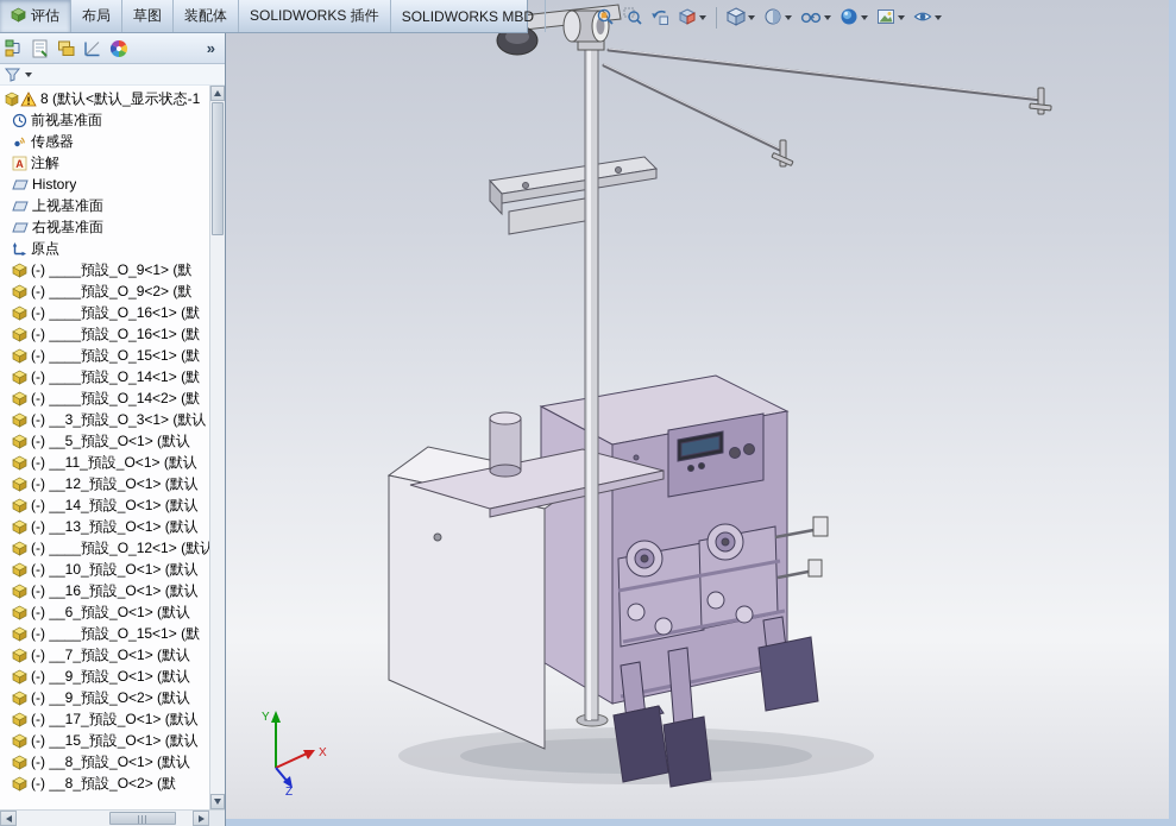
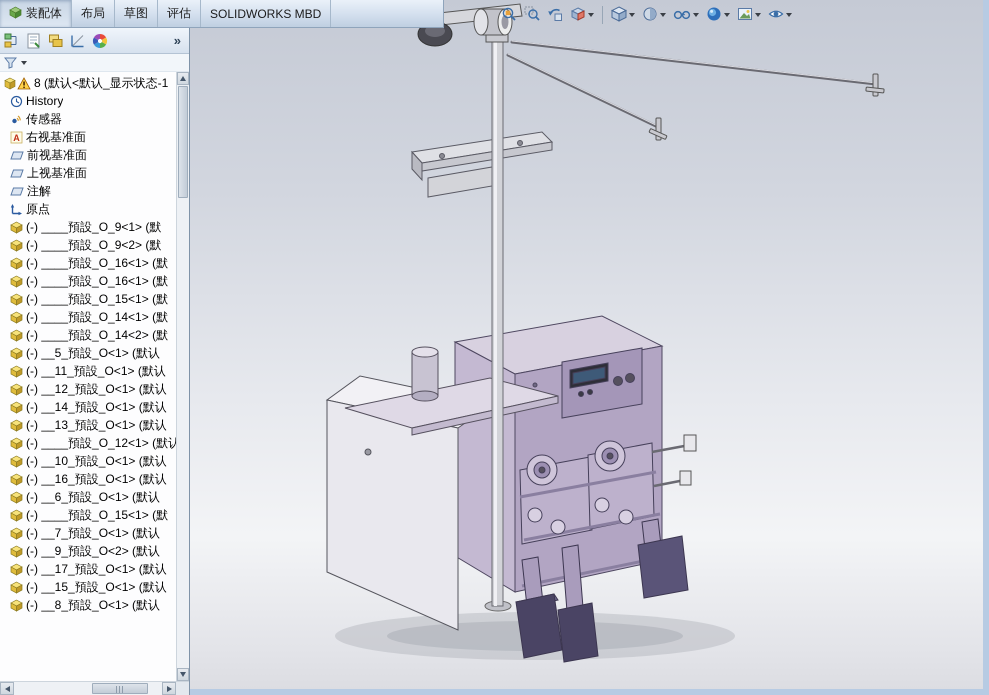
- Y
- X
- Z
- 评估
+ 装配体
  布局
  草图
- 装配体
+ 评估
- SOLIDWORKS 插件
  SOLIDWORKS MBD
  »
  8 (默认<默认_显示状态-1
- 前视基准面
+ History
  传感器
  A
- 注解
+ 右视基准面
- History
+ 前视基准面
  上视基准面
- 右视基准面
+ 注解
  原点
  (-) ____預設_O_9<1> (默
  (-) ____預設_O_9<2> (默
  (-) ____預設_O_16<1> (默
  (-) ____預設_O_16<1> (默
  (-) ____預設_O_15<1> (默
  (-) ____預設_O_14<1> (默
  (-) ____預設_O_14<2> (默
- (-) __3_預設_O_3<1> (默认
  (-) __5_預設_O<1> (默认
  (-) __11_預設_O<1> (默认
  (-) __12_預設_O<1> (默认
  (-) __14_預設_O<1> (默认
  (-) __13_預設_O<1> (默认
  (-) ____預設_O_12<1> (默认
  (-) __10_預設_O<1> (默认
  (-) __16_預設_O<1> (默认
  (-) __6_預設_O<1> (默认
  (-) ____預設_O_15<1> (默
  (-) __7_預設_O<1> (默认
- (-) __9_預設_O<1> (默认
  (-) __9_預設_O<2> (默认
  (-) __17_預設_O<1> (默认
  (-) __15_預設_O<1> (默认
  (-) __8_預設_O<1> (默认
- (-) __8_預設_O<2> (默
